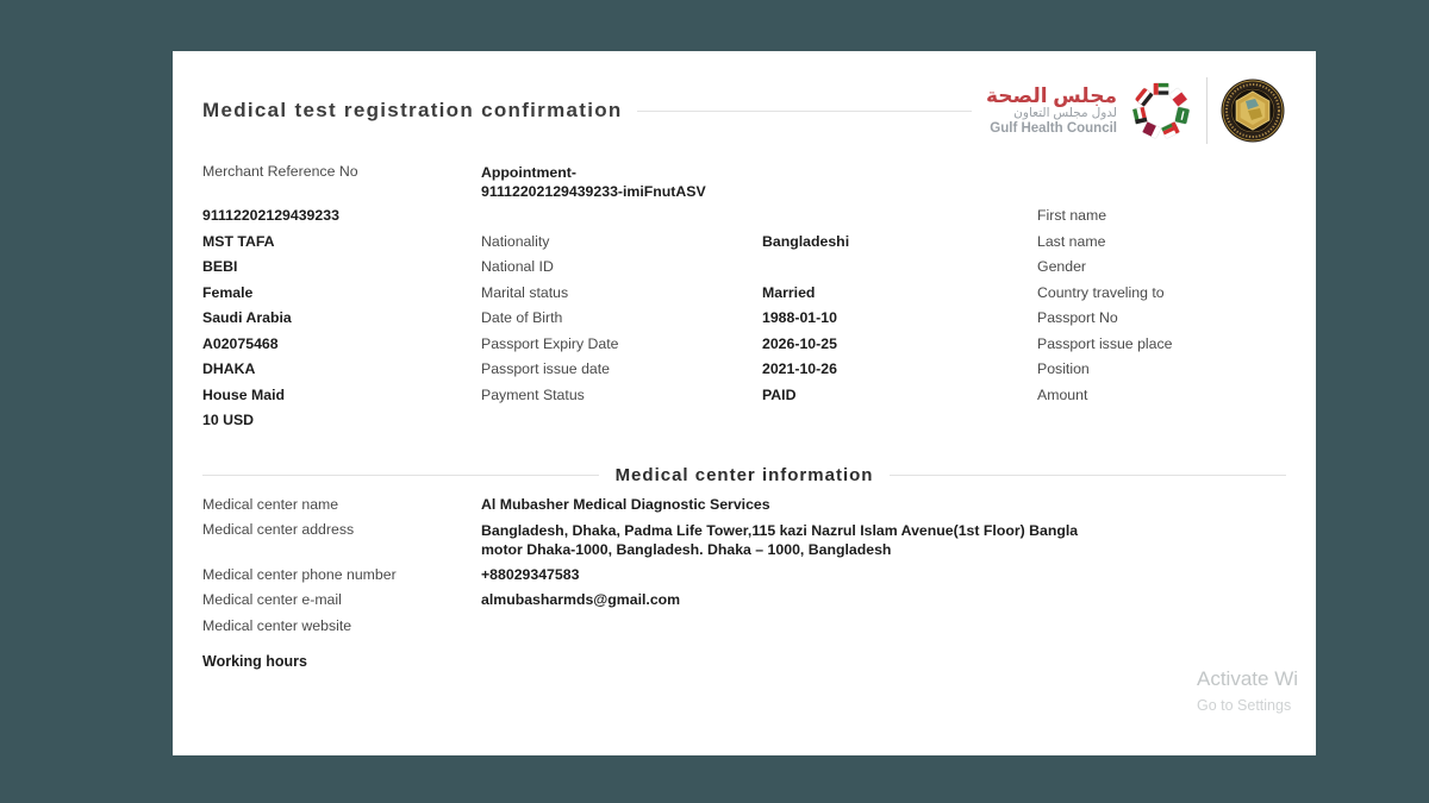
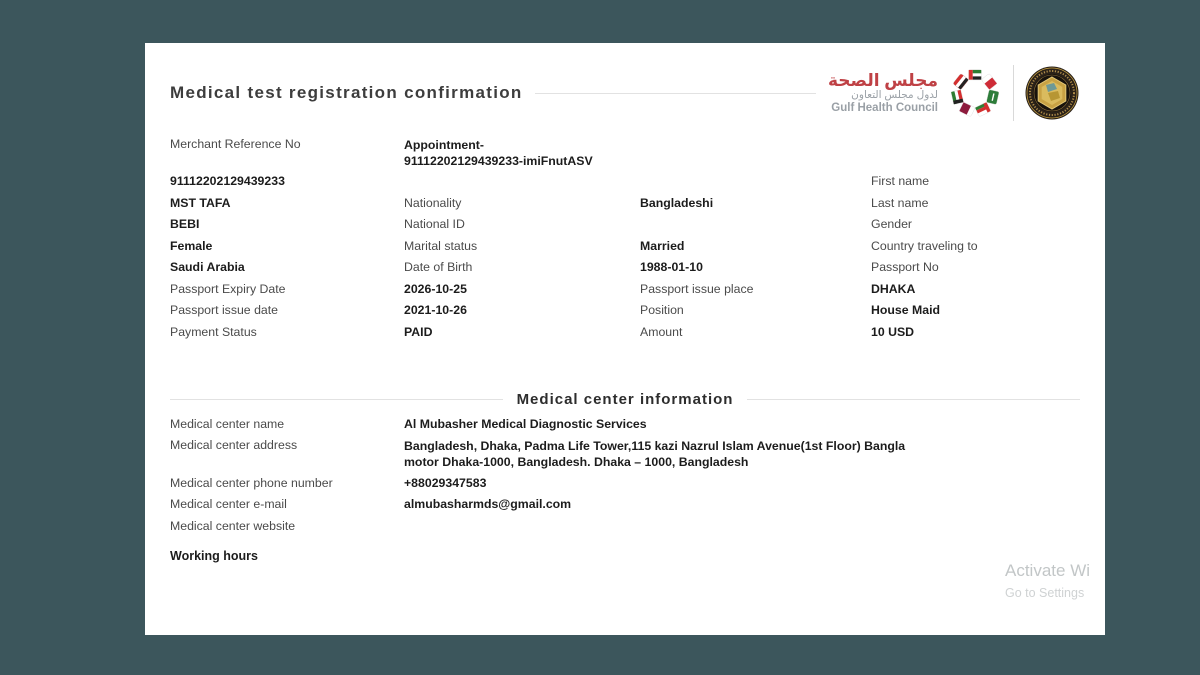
  Medical test registration confirmation
  مجلس الصحة
  لدول مجلس التعاون
  Gulf Health Council
  Merchant Reference No
  Appointment-
  91112202129439233-imiFnutASV
  91112202129439233
  First name
  MST TAFA
  Nationality
  Bangladeshi
  Last name
  BEBI
  National ID
  Gender
  Female
  Marital status
  Married
  Country traveling to
  Saudi Arabia
  Date of Birth
  1988-01-10
  Passport No
- A02075468
  Passport Expiry Date
  2026-10-25
  Passport issue place
  DHAKA
  Passport issue date
  2021-10-26
  Position
  House Maid
  Payment Status
  PAID
  Amount
  10 USD
  Medical center information
  Medical center name
  Al Mubasher Medical Diagnostic Services
  Medical center address
  Bangladesh, Dhaka, Padma Life Tower,115 kazi Nazrul Islam Avenue(1st Floor) Bangla motor Dhaka-1000, Bangladesh. Dhaka – 1000, Bangladesh
  Medical center phone number
  +88029347583
  Medical center e-mail
  almubasharmds@gmail.com
  Medical center website
  Working hours
  Activate Wi
  Go to Settings
